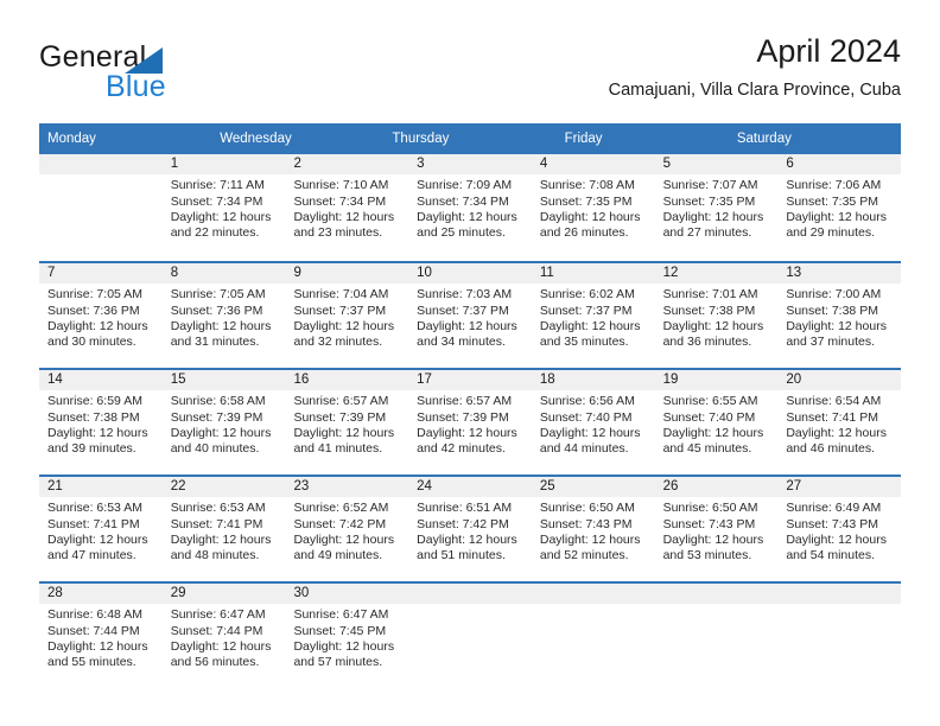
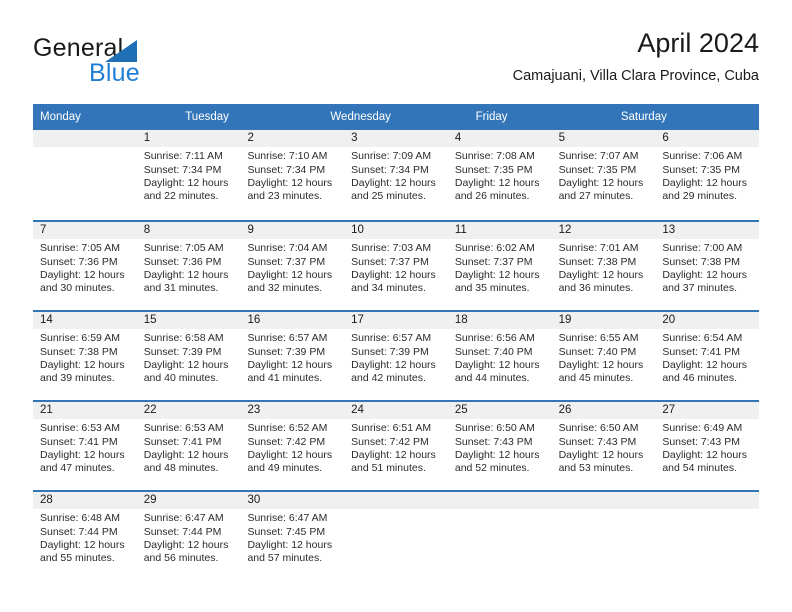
  General
  Blue
  April 2024
  Camajuani, Villa Clara Province, Cuba
  Monday
+ Tuesday
  Wednesday
- Thursday
  Friday
  Saturday
  1
  Sunrise: 7:11 AM
  Sunset: 7:34 PM
  Daylight: 12 hours
  and 22 minutes.
  2
  Sunrise: 7:10 AM
  Sunset: 7:34 PM
  Daylight: 12 hours
  and 23 minutes.
  3
  Sunrise: 7:09 AM
  Sunset: 7:34 PM
  Daylight: 12 hours
  and 25 minutes.
  4
  Sunrise: 7:08 AM
  Sunset: 7:35 PM
  Daylight: 12 hours
  and 26 minutes.
  5
  Sunrise: 7:07 AM
  Sunset: 7:35 PM
  Daylight: 12 hours
  and 27 minutes.
  6
  Sunrise: 7:06 AM
  Sunset: 7:35 PM
  Daylight: 12 hours
  and 29 minutes.
  7
  Sunrise: 7:05 AM
  Sunset: 7:36 PM
  Daylight: 12 hours
  and 30 minutes.
  8
  Sunrise: 7:05 AM
  Sunset: 7:36 PM
  Daylight: 12 hours
  and 31 minutes.
  9
  Sunrise: 7:04 AM
  Sunset: 7:37 PM
  Daylight: 12 hours
  and 32 minutes.
  10
  Sunrise: 7:03 AM
  Sunset: 7:37 PM
  Daylight: 12 hours
  and 34 minutes.
  11
  Sunrise: 6:02 AM
  Sunset: 7:37 PM
  Daylight: 12 hours
  and 35 minutes.
  12
  Sunrise: 7:01 AM
  Sunset: 7:38 PM
  Daylight: 12 hours
  and 36 minutes.
  13
  Sunrise: 7:00 AM
  Sunset: 7:38 PM
  Daylight: 12 hours
  and 37 minutes.
  14
  Sunrise: 6:59 AM
  Sunset: 7:38 PM
  Daylight: 12 hours
  and 39 minutes.
  15
  Sunrise: 6:58 AM
  Sunset: 7:39 PM
  Daylight: 12 hours
  and 40 minutes.
  16
  Sunrise: 6:57 AM
  Sunset: 7:39 PM
  Daylight: 12 hours
  and 41 minutes.
  17
  Sunrise: 6:57 AM
  Sunset: 7:39 PM
  Daylight: 12 hours
  and 42 minutes.
  18
  Sunrise: 6:56 AM
  Sunset: 7:40 PM
  Daylight: 12 hours
  and 44 minutes.
  19
  Sunrise: 6:55 AM
  Sunset: 7:40 PM
  Daylight: 12 hours
  and 45 minutes.
  20
  Sunrise: 6:54 AM
  Sunset: 7:41 PM
  Daylight: 12 hours
  and 46 minutes.
  21
  Sunrise: 6:53 AM
  Sunset: 7:41 PM
  Daylight: 12 hours
  and 47 minutes.
  22
  Sunrise: 6:53 AM
  Sunset: 7:41 PM
  Daylight: 12 hours
  and 48 minutes.
  23
  Sunrise: 6:52 AM
  Sunset: 7:42 PM
  Daylight: 12 hours
  and 49 minutes.
  24
  Sunrise: 6:51 AM
  Sunset: 7:42 PM
  Daylight: 12 hours
  and 51 minutes.
  25
  Sunrise: 6:50 AM
  Sunset: 7:43 PM
  Daylight: 12 hours
  and 52 minutes.
  26
  Sunrise: 6:50 AM
  Sunset: 7:43 PM
  Daylight: 12 hours
  and 53 minutes.
  27
  Sunrise: 6:49 AM
  Sunset: 7:43 PM
  Daylight: 12 hours
  and 54 minutes.
  28
  Sunrise: 6:48 AM
  Sunset: 7:44 PM
  Daylight: 12 hours
  and 55 minutes.
  29
  Sunrise: 6:47 AM
  Sunset: 7:44 PM
  Daylight: 12 hours
  and 56 minutes.
  30
  Sunrise: 6:47 AM
  Sunset: 7:45 PM
  Daylight: 12 hours
  and 57 minutes.
